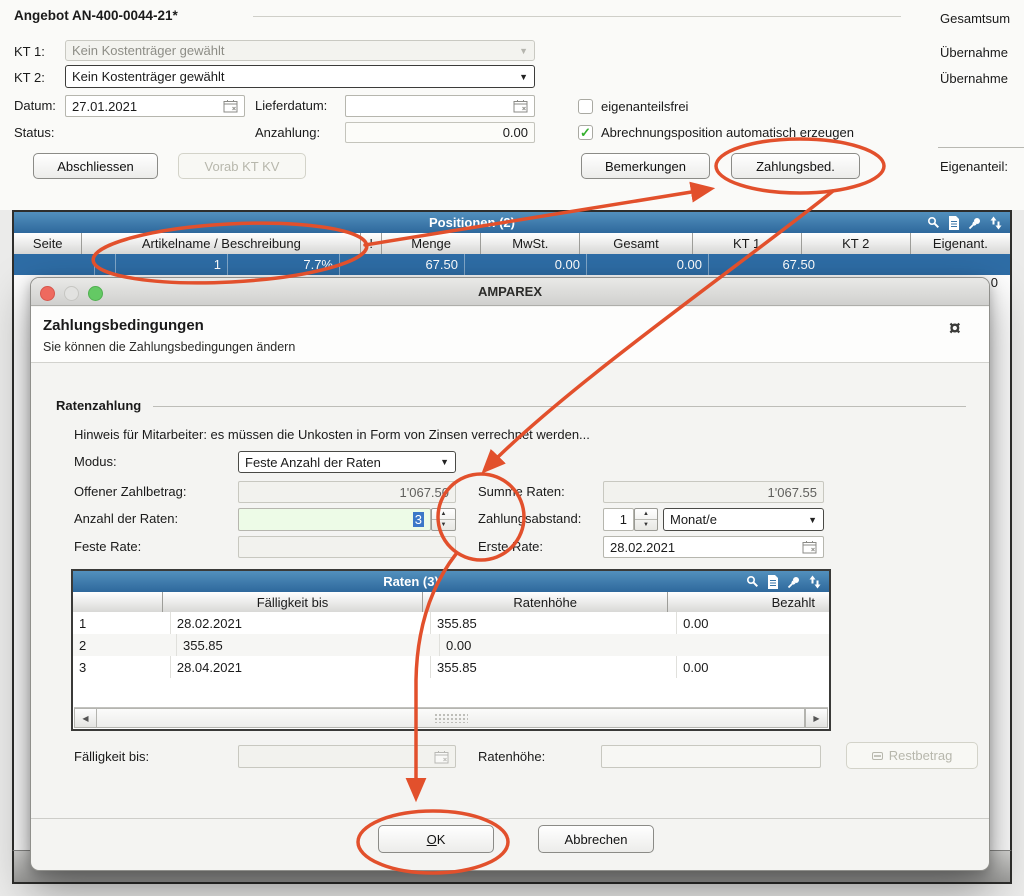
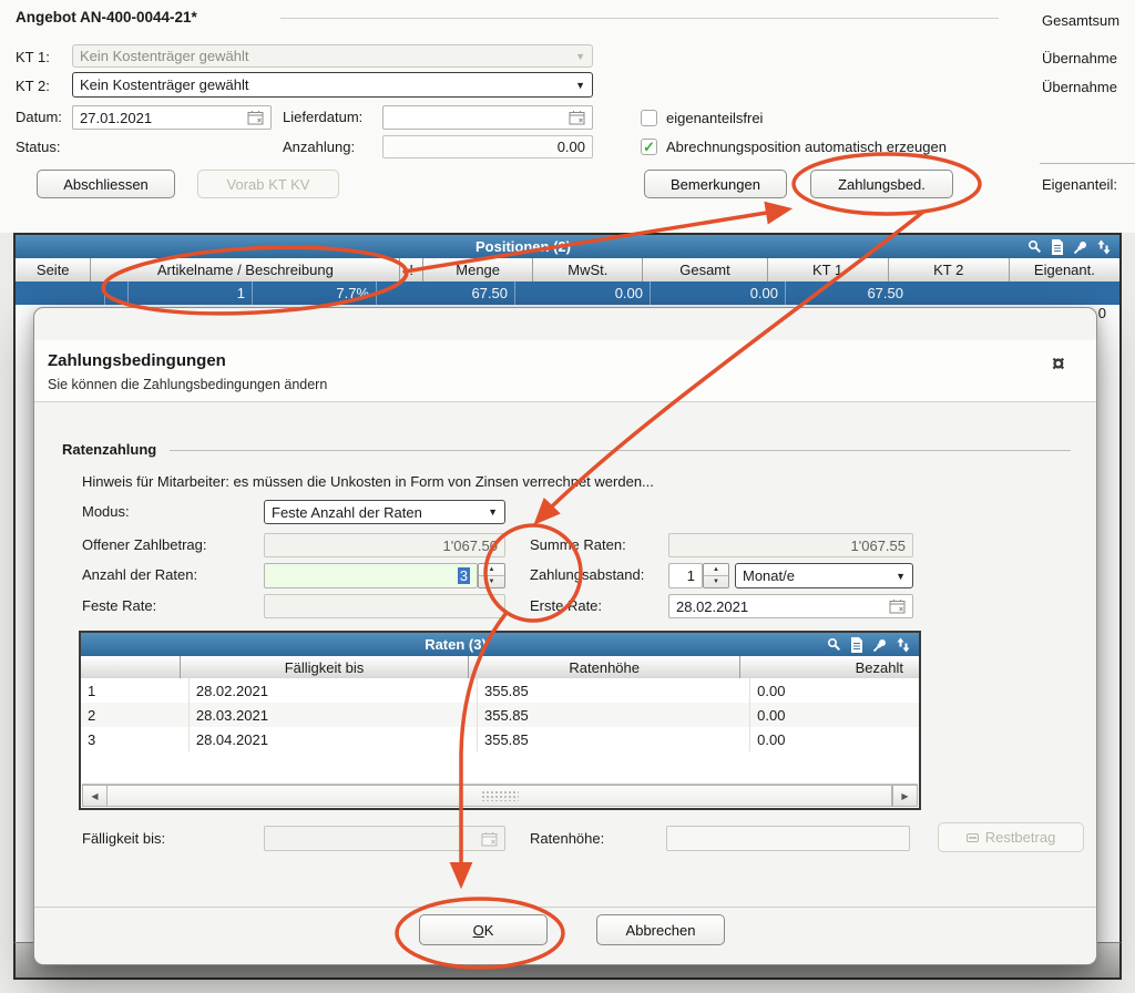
  Angebot AN-400-0044-21*
  KT 1:
  Kein Kostenträger gewählt
  ▼
  KT 2:
  Kein Kostenträger gewählt
  ▼
  Datum:
  27.01.2021
  Lieferdatum:
  Status:
  Anzahlung:
  0.00
  Abschliessen
  Vorab KT KV
  eigenanteilsfrei
  ✓
  Abrechnungsposition automatisch erzeugen
  Bemerkungen
  Zahlungsbed.
  Gesamtsum
  Übernahme
  Übernahme
  Eigenanteil:
  Positionen
  Seite
  Artikelname / Beschreibung
  Menge
  MwSt.
  Gesamt
  KT 1
  KT 2
  Eigenant.
  1
  7.7%
  67.50
  0.00
  0.00
  67.50
  0
- AMPAREX
  Zahlungsbedingungen
  Sie können die Zahlungsbedingungen ändern
  ¤
  Ratenzahlung
  Hinweis für Mitarbeiter: es müssen die Unkosten in Form von Zinsen verrechnet werden...
  Modus:
  Feste Anzahl der Raten
  ▼
  Offener Zahlbetrag:
  1'067.5
  Summe Raten:
  1'067.55
  Anzahl der Raten:
  3
  Zahlungsabstand:
  1
  Monat/e
  ▼
  Feste Rate:
  Erste Rate:
  28.02.2021
  Raten (3
  Fälligkeit bis
  Ratenhöhe
  Bezahlt
  1
  28.02.2021
  355.85
  0.00
  2
+ 28.03.2021
  355.85
  0.00
  3
  28.04.2021
  355.85
  0.00
  ◀
  ▶
  Fälligkeit bis:
  Ratenhöhe:
  Restbetrag
  O
  K
  Abbrechen
